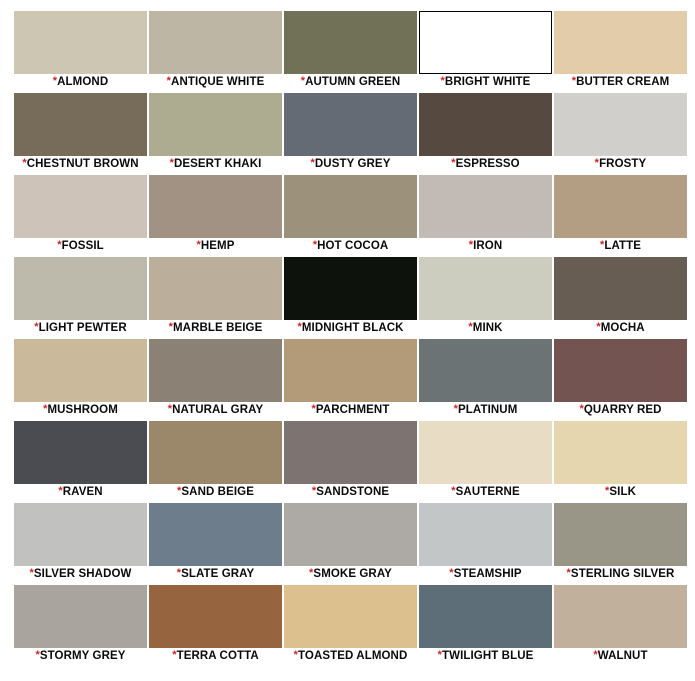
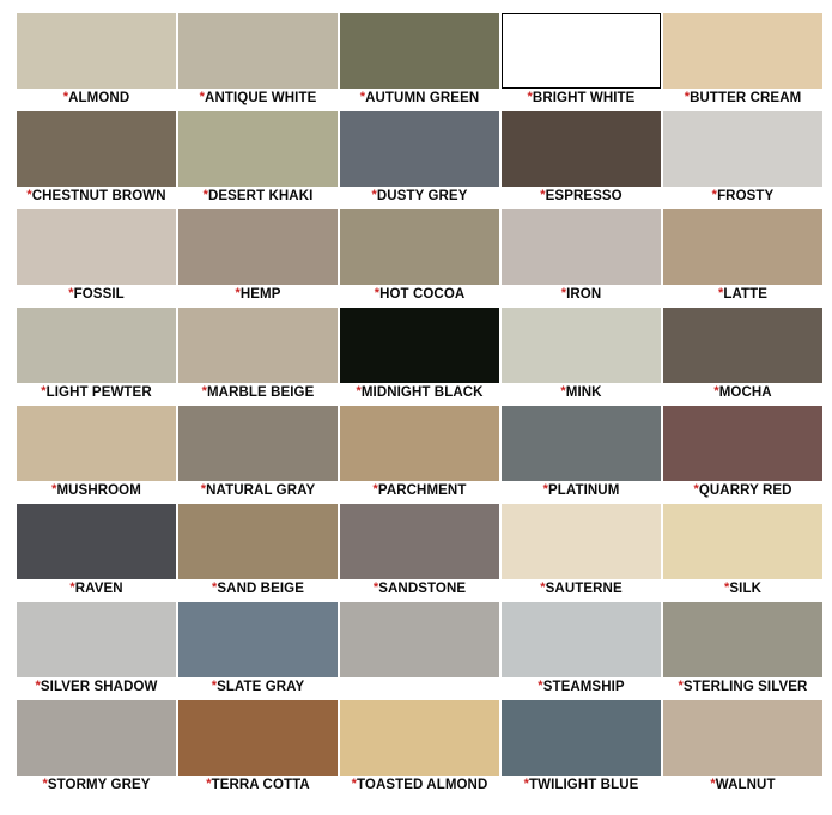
  *ALMOND
  *ANTIQUE WHITE
  *AUTUMN GREEN
  *BRIGHT WHITE
  *BUTTER CREAM
  *CHESTNUT BROWN
  *DESERT KHAKI
  *DUSTY GREY
  *ESPRESSO
  *FROSTY
  *FOSSIL
  *HEMP
  *HOT COCOA
  *IRON
  *LATTE
  *LIGHT PEWTER
  *MARBLE BEIGE
  *MIDNIGHT BLACK
  *MINK
  *MOCHA
  *MUSHROOM
  *NATURAL GRAY
  *PARCHMENT
  *PLATINUM
  *QUARRY RED
  *RAVEN
  *SAND BEIGE
  *SANDSTONE
  *SAUTERNE
  *SILK
  *SILVER SHADOW
  *SLATE GRAY
- *SMOKE GRAY
  *STEAMSHIP
  *STERLING SILVER
  *STORMY GREY
  *TERRA COTTA
  *TOASTED ALMOND
  *TWILIGHT BLUE
  *WALNUT
